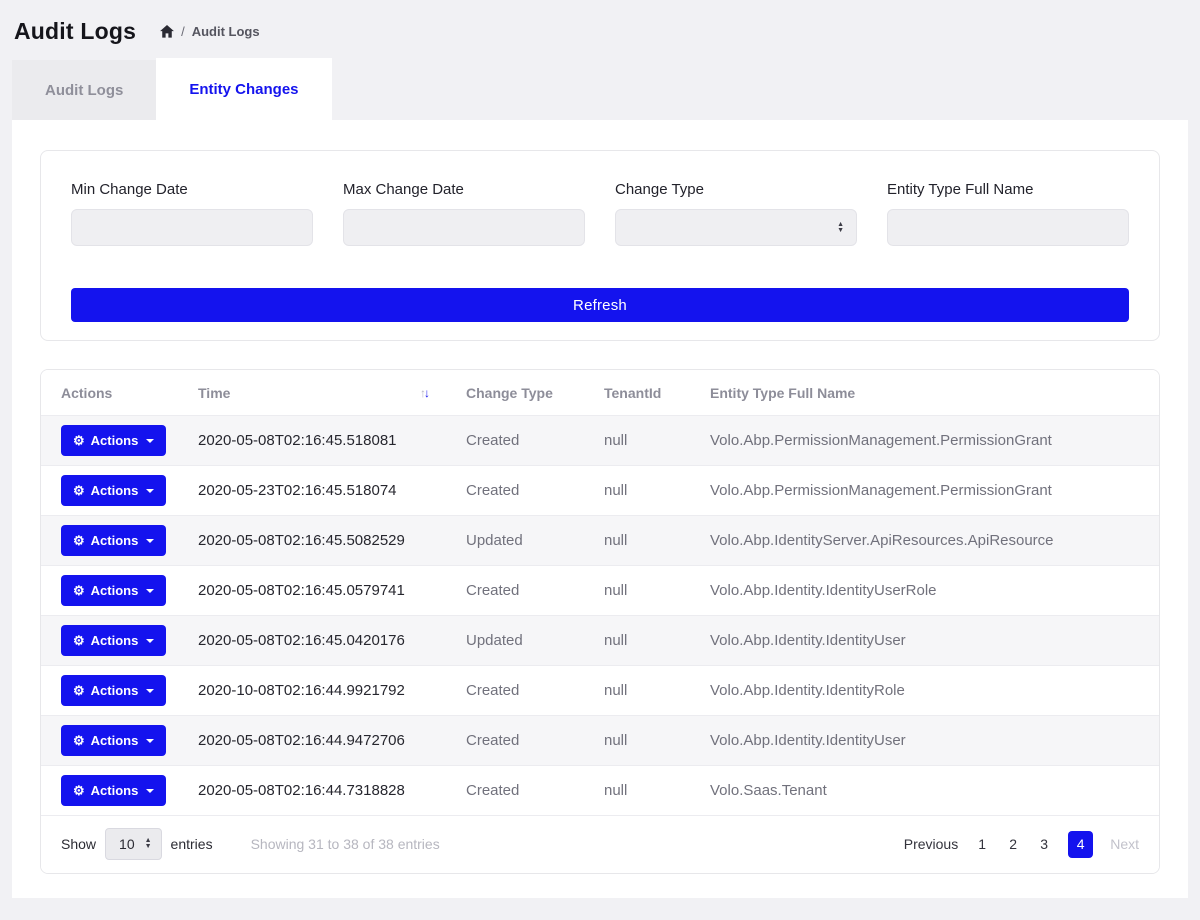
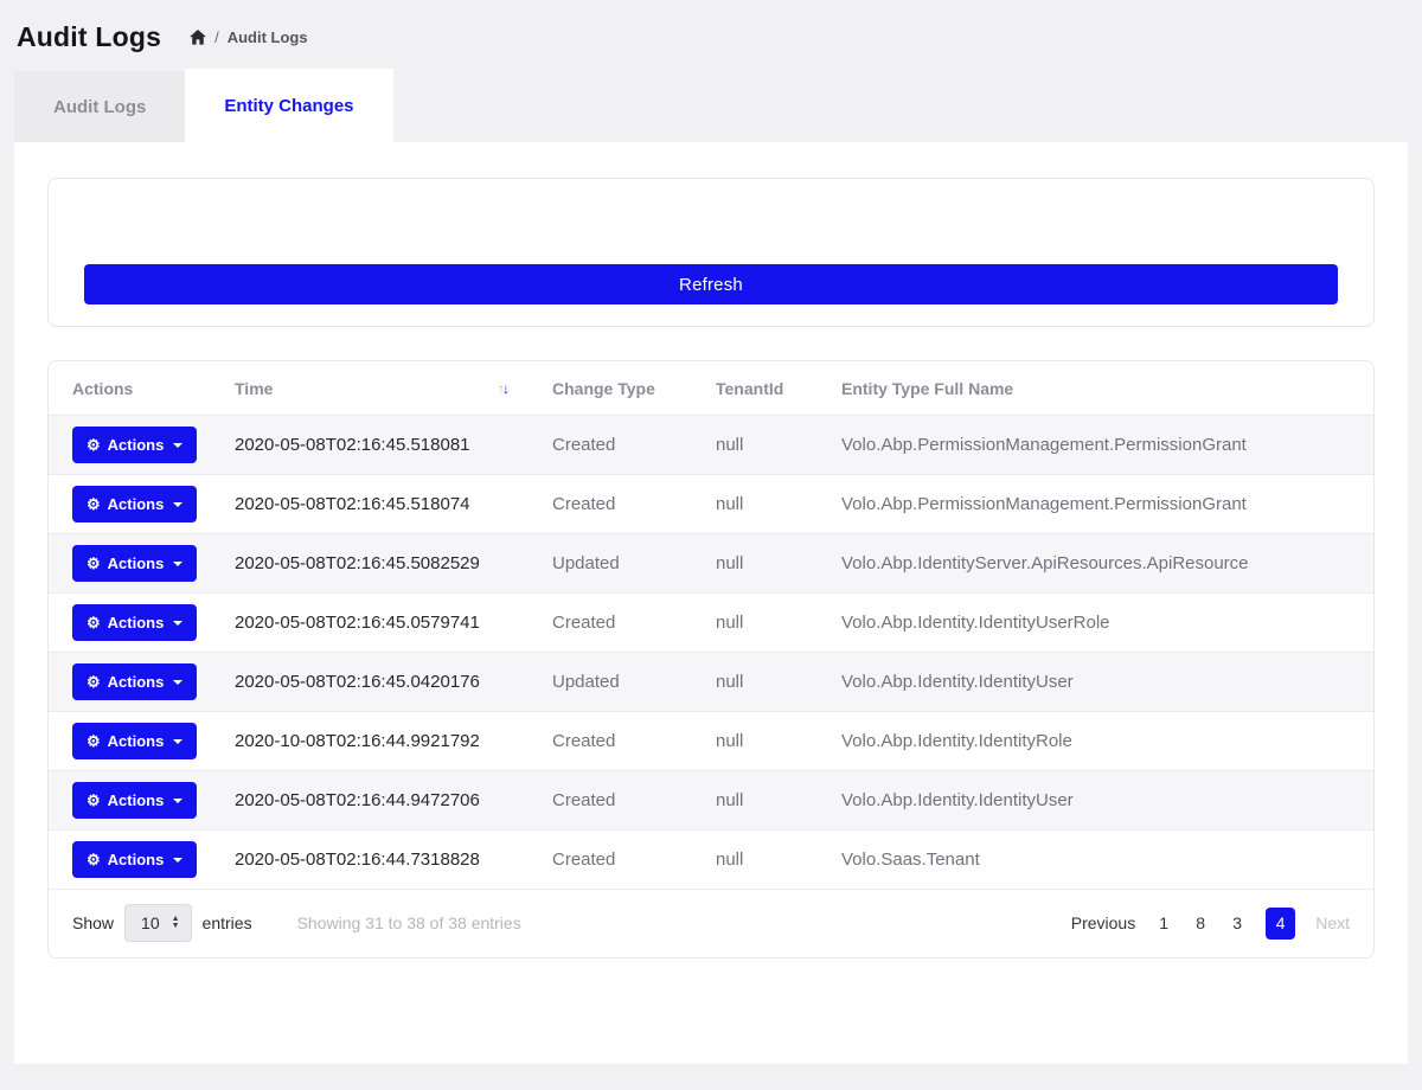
  Audit Logs
  /
  Audit Logs
  Audit Logs
  Entity Changes
- Min Change Date
- Max Change Date
- Change Type
- Entity Type Full Name
  Refresh
  Actions	Time ↑↓	Change Type	TenantId	Entity Type Full Name
  ⚙ Actions	2020-05-08T02:16:45.518081	Created	null	Volo.Abp.PermissionManagement.PermissionGrant
- ⚙ Actions	2020-05-23T02:16:45.518074	Created	null	Volo.Abp.PermissionManagement.PermissionGrant
+ ⚙ Actions	2020-05-08T02:16:45.518074	Created	null	Volo.Abp.PermissionManagement.PermissionGrant
  ⚙ Actions	2020-05-08T02:16:45.5082529	Updated	null	Volo.Abp.IdentityServer.ApiResources.ApiResource
  ⚙ Actions	2020-05-08T02:16:45.0579741	Created	null	Volo.Abp.Identity.IdentityUserRole
  ⚙ Actions	2020-05-08T02:16:45.0420176	Updated	null	Volo.Abp.Identity.IdentityUser
  ⚙ Actions	2020-10-08T02:16:44.9921792	Created	null	Volo.Abp.Identity.IdentityRole
  ⚙ Actions	2020-05-08T02:16:44.9472706	Created	null	Volo.Abp.Identity.IdentityUser
  ⚙ Actions	2020-05-08T02:16:44.7318828	Created	null	Volo.Saas.Tenant
  Show
  10
  entries
  Showing 31 to 38 of 38 entries
  Previous
  1
- 2
+ 8
  3
  4
  Next
